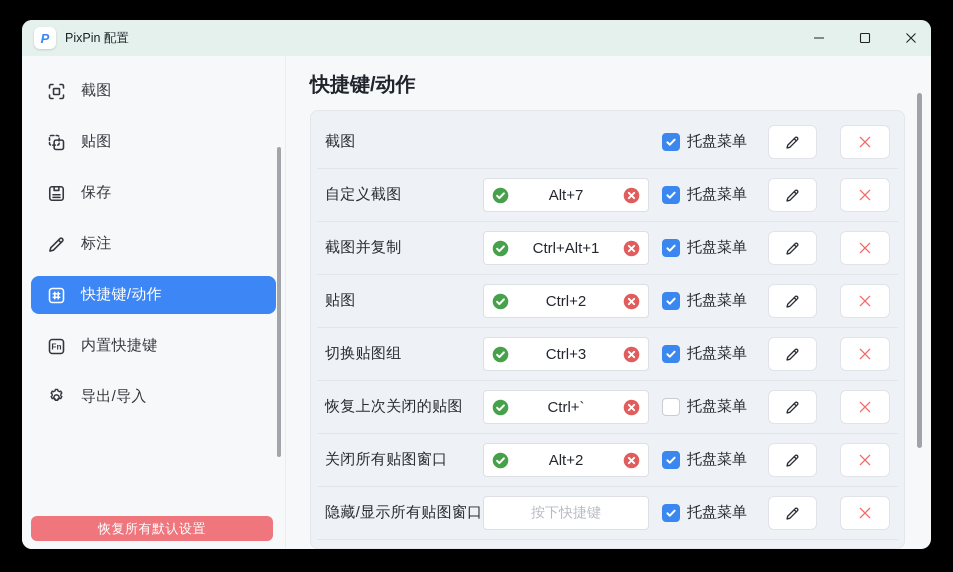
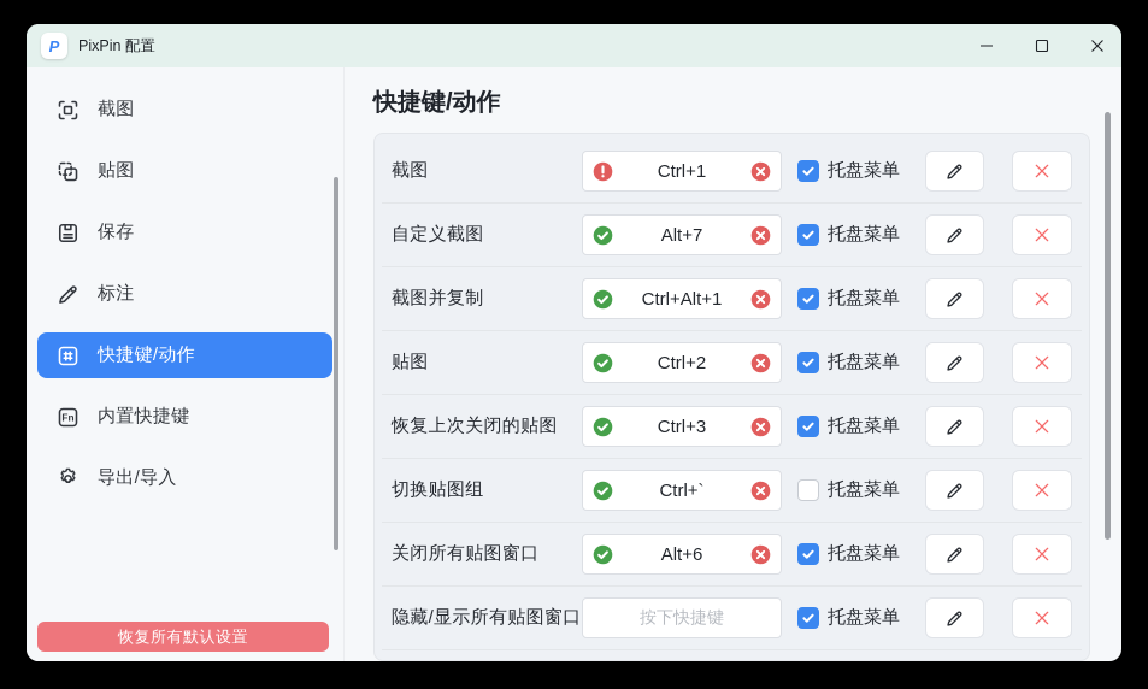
  P
  PixPin 配置
  截图
  贴图
  保存
  标注
  快捷键/动作
  Fn
  内置快捷键
  导出/导入
  恢复所有默认设置
  快捷键/动作
  截图
+ Ctrl+1
  托盘菜单
  自定义截图
  Alt+7
  托盘菜单
  截图并复制
  Ctrl+Alt+1
  托盘菜单
  贴图
  Ctrl+2
  托盘菜单
- 切换贴图组
+ 恢复上次关闭的贴图
  Ctrl+3
  托盘菜单
- 恢复上次关闭的贴图
+ 切换贴图组
  Ctrl+`
  托盘菜单
  关闭所有贴图窗口
- Alt+2
+ Alt+6
  托盘菜单
  隐藏/显示所有贴图窗口
  按下快捷键
  托盘菜单
